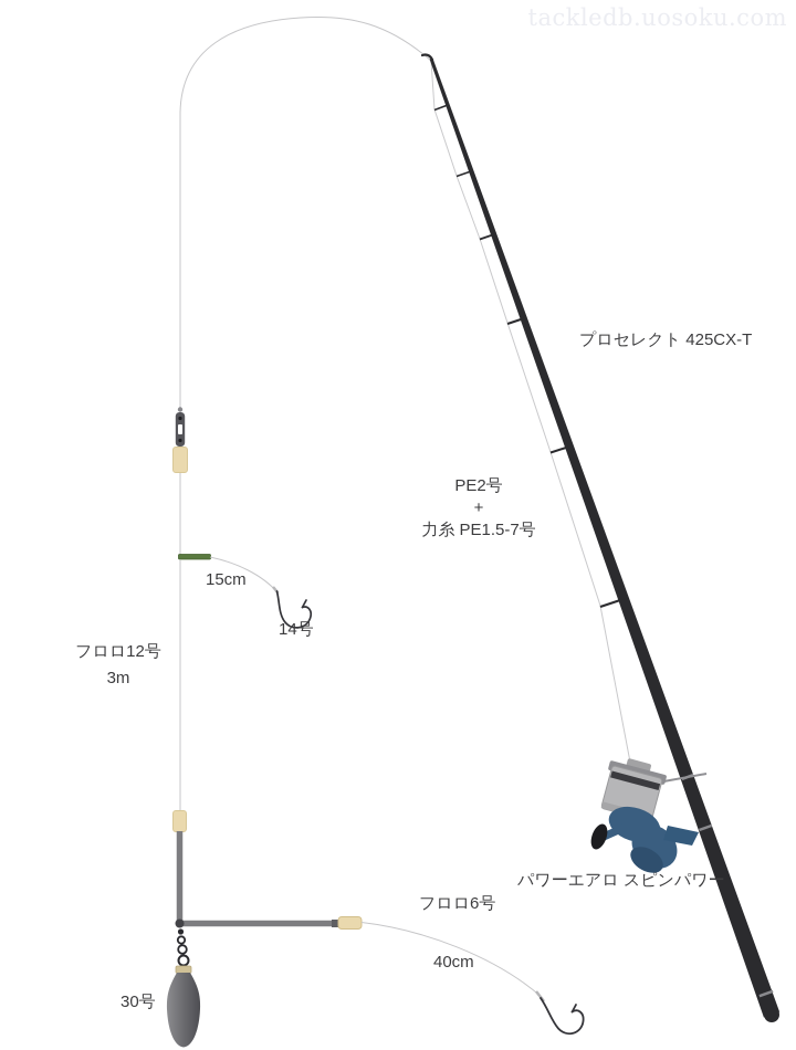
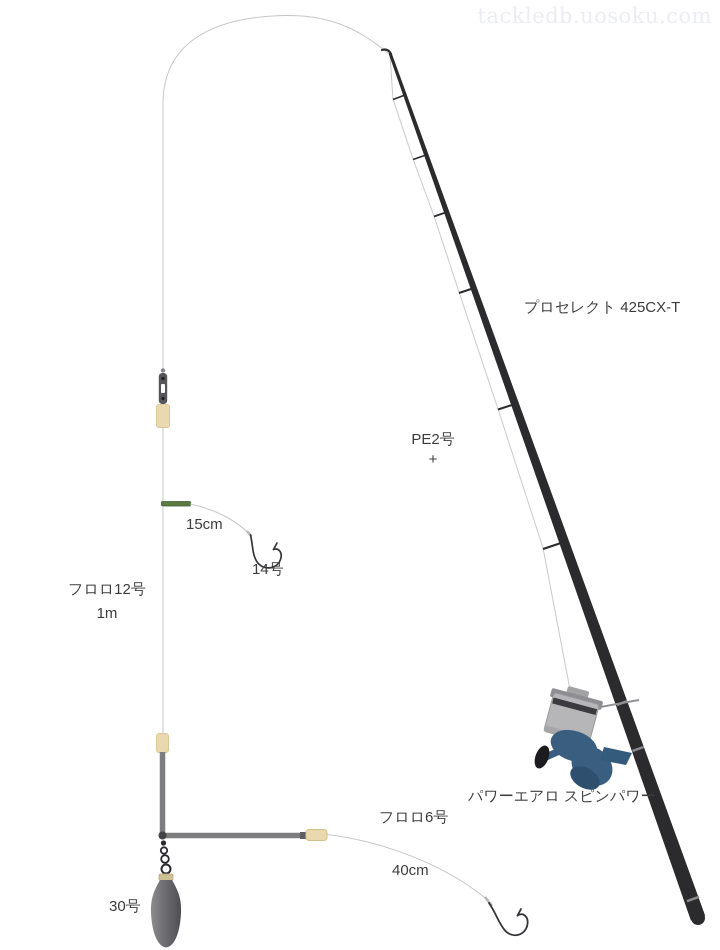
  プロセレクト 425CX-T
  PE2号
  +
- 力糸 PE1.5-7号
  フロロ12号
- 3m
+ 1m
  15cm
  14号
  パワーエアロ スピンパワー
  フロロ6号
  40cm
  30号
